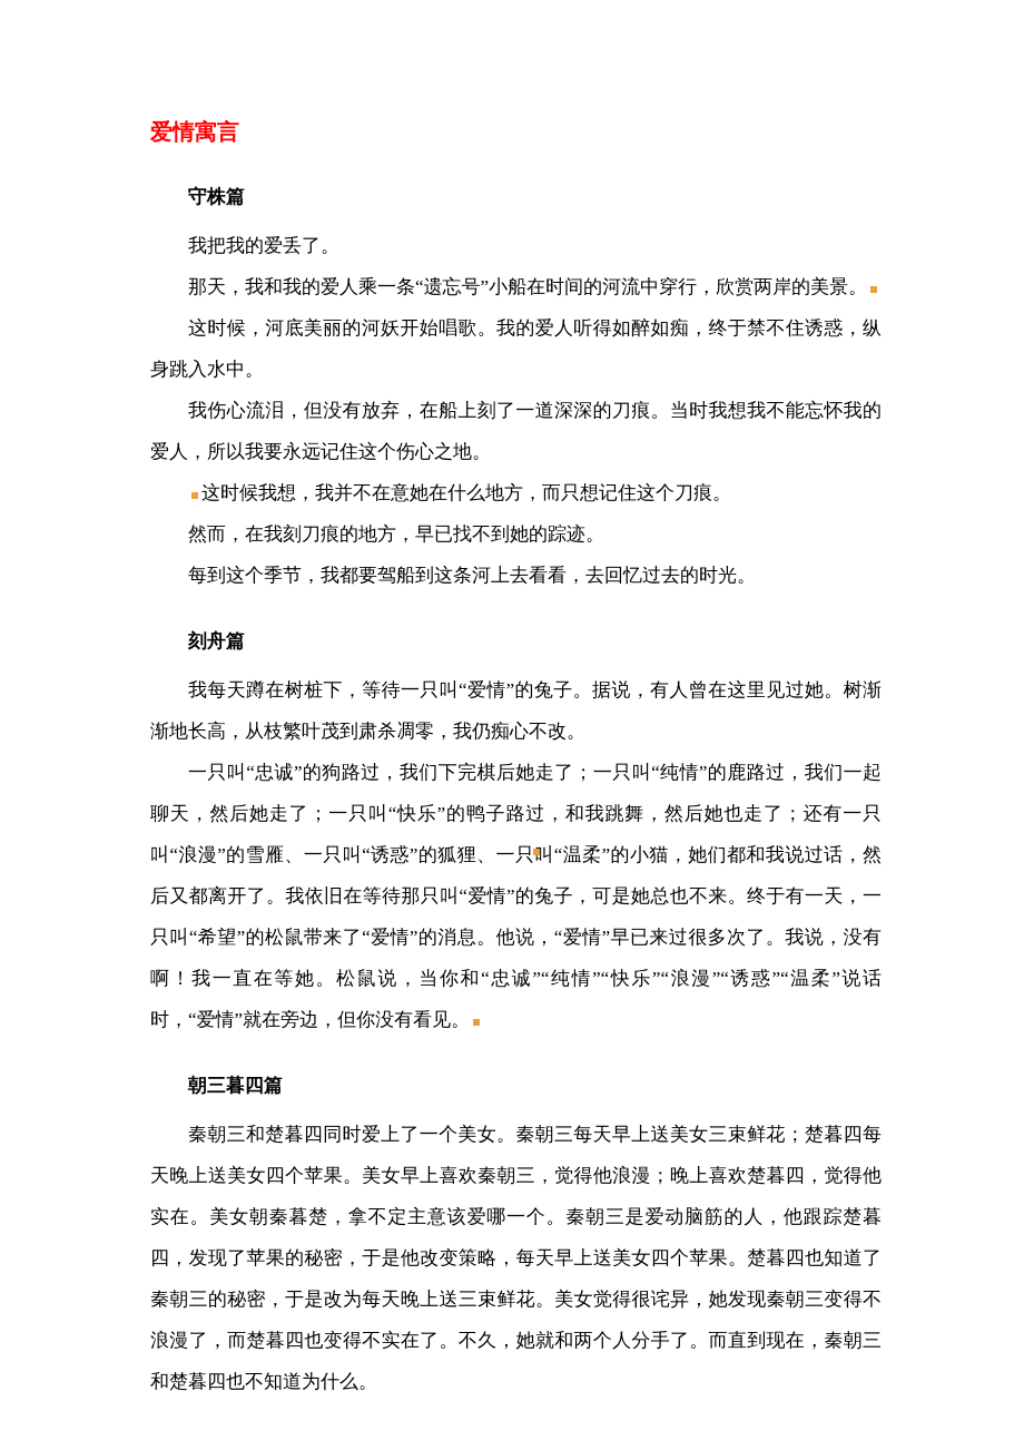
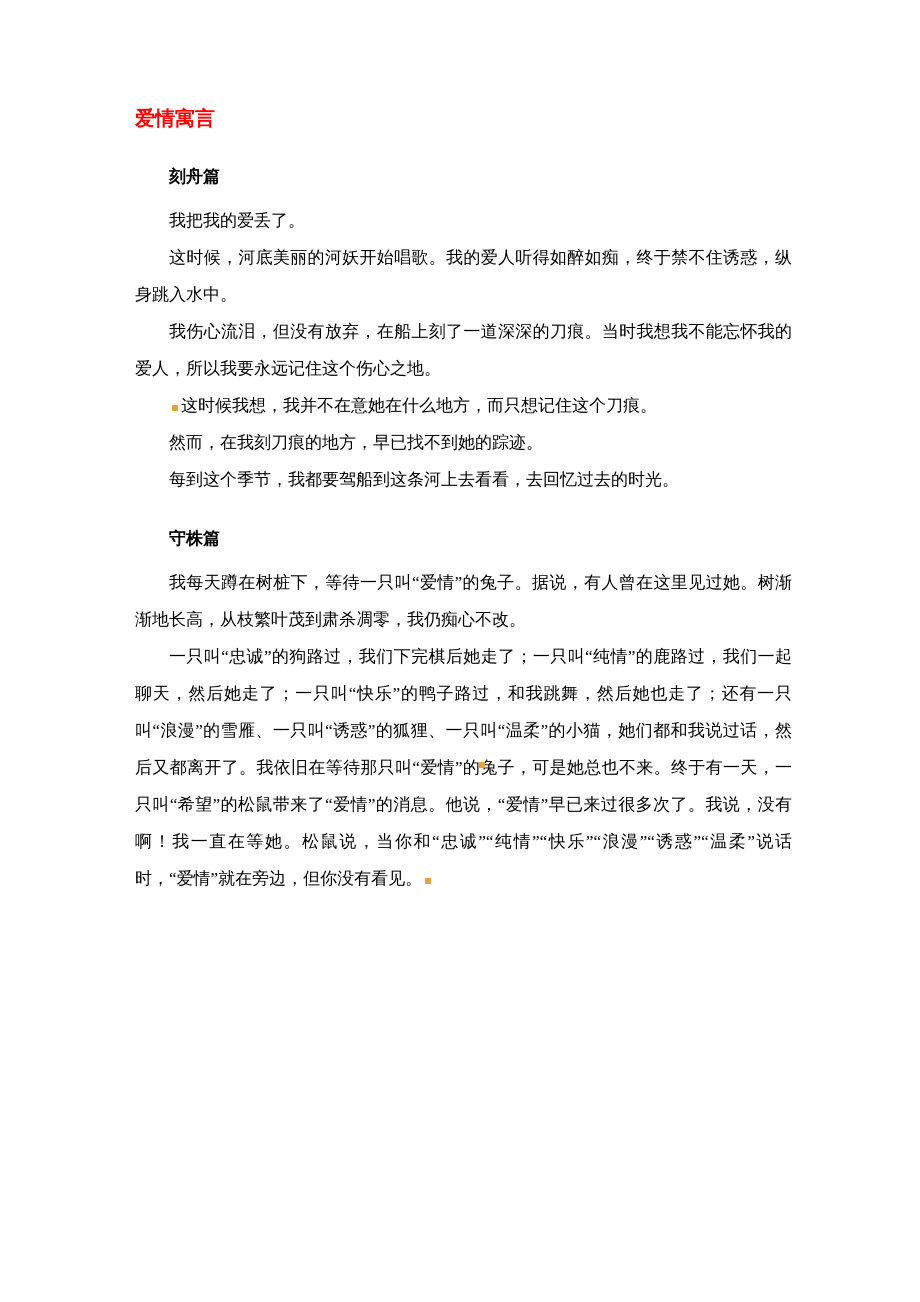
  爱情寓言
- 守株篇
+ 刻舟篇
  我把我的爱丢了。
- 那天，我和我的爱人乘一条“遗忘号”小船在时间的河流中穿行，欣赏两岸的美景。
  这时候，河底美丽的河妖开始唱歌。我的爱人听得如醉如痴，终于禁不住诱惑，纵身跳入水中。
  我伤心流泪，但没有放弃，在船上刻了一道深深的刀痕。当时我想我不能忘怀我的爱人，所以我要永远记住这个伤心之地。
  这时候我想，我并不在意她在什么地方，而只想记住这个刀痕。
  然而，在我刻刀痕的地方，早已找不到她的踪迹。
  每到这个季节，我都要驾船到这条河上去看看，去回忆过去的时光。
- 刻舟篇
+ 守株篇
  我每天蹲在树桩下，等待一只叫“爱情”的兔子。据说，有人曾在这里见过她。树渐渐地长高，从枝繁叶茂到肃杀凋零，我仍痴心不改。
  一只叫“忠诚”的狗路过，我们下完棋后她走了；一只叫“纯情”的鹿路过，我们一起聊天，然后她走了；一只叫“快乐”的鸭子路过，和我跳舞，然后她也走了；还有一只叫“浪漫”的雪雁、一只叫“诱惑”的狐狸、一只叫“温柔”的小猫，她们都和我说过话，然后又都离开了。我依旧在等待那只叫“爱情”的兔子，可是她总也不来。终于有一天，一只叫“希望”的松鼠带来了“爱情”的消息。他说，“爱情”早已来过很多次了。我说，没有啊！我一直在等她。松鼠说，当你和“忠诚”“纯情”“快乐”“浪漫”“诱惑”“温柔”说话时，“爱情”就在旁边，但你没有看见。
- 朝三暮四篇
- 秦朝三和楚暮四同时爱上了一个美女。秦朝三每天早上送美女三束鲜花；楚暮四每天晚上送美女四个苹果。美女早上喜欢秦朝三，觉得他浪漫；晚上喜欢楚暮四，觉得他实在。美女朝秦暮楚，拿不定主意该爱哪一个。秦朝三是爱动脑筋的人，他跟踪楚暮四，发现了苹果的秘密，于是他改变策略，每天早上送美女四个苹果。楚暮四也知道了秦朝三的秘密，于是改为每天晚上送三束鲜花。美女觉得很诧异，她发现秦朝三变得不浪漫了，而楚暮四也变得不实在了。不久，她就和两个人分手了。而直到现在，秦朝三和楚暮四也不知道为什么。
